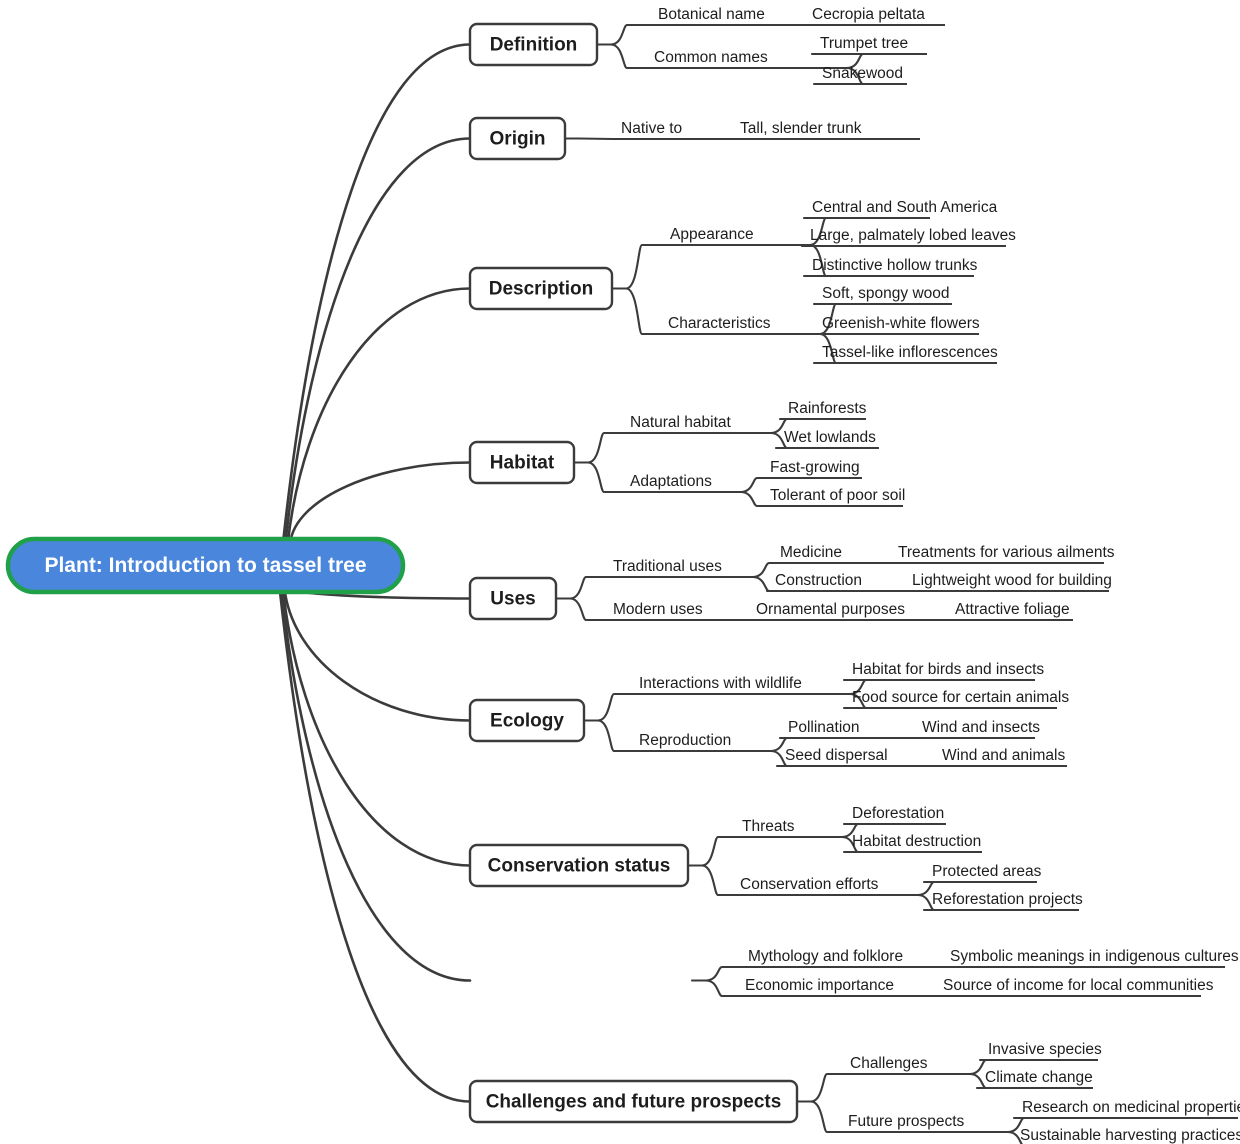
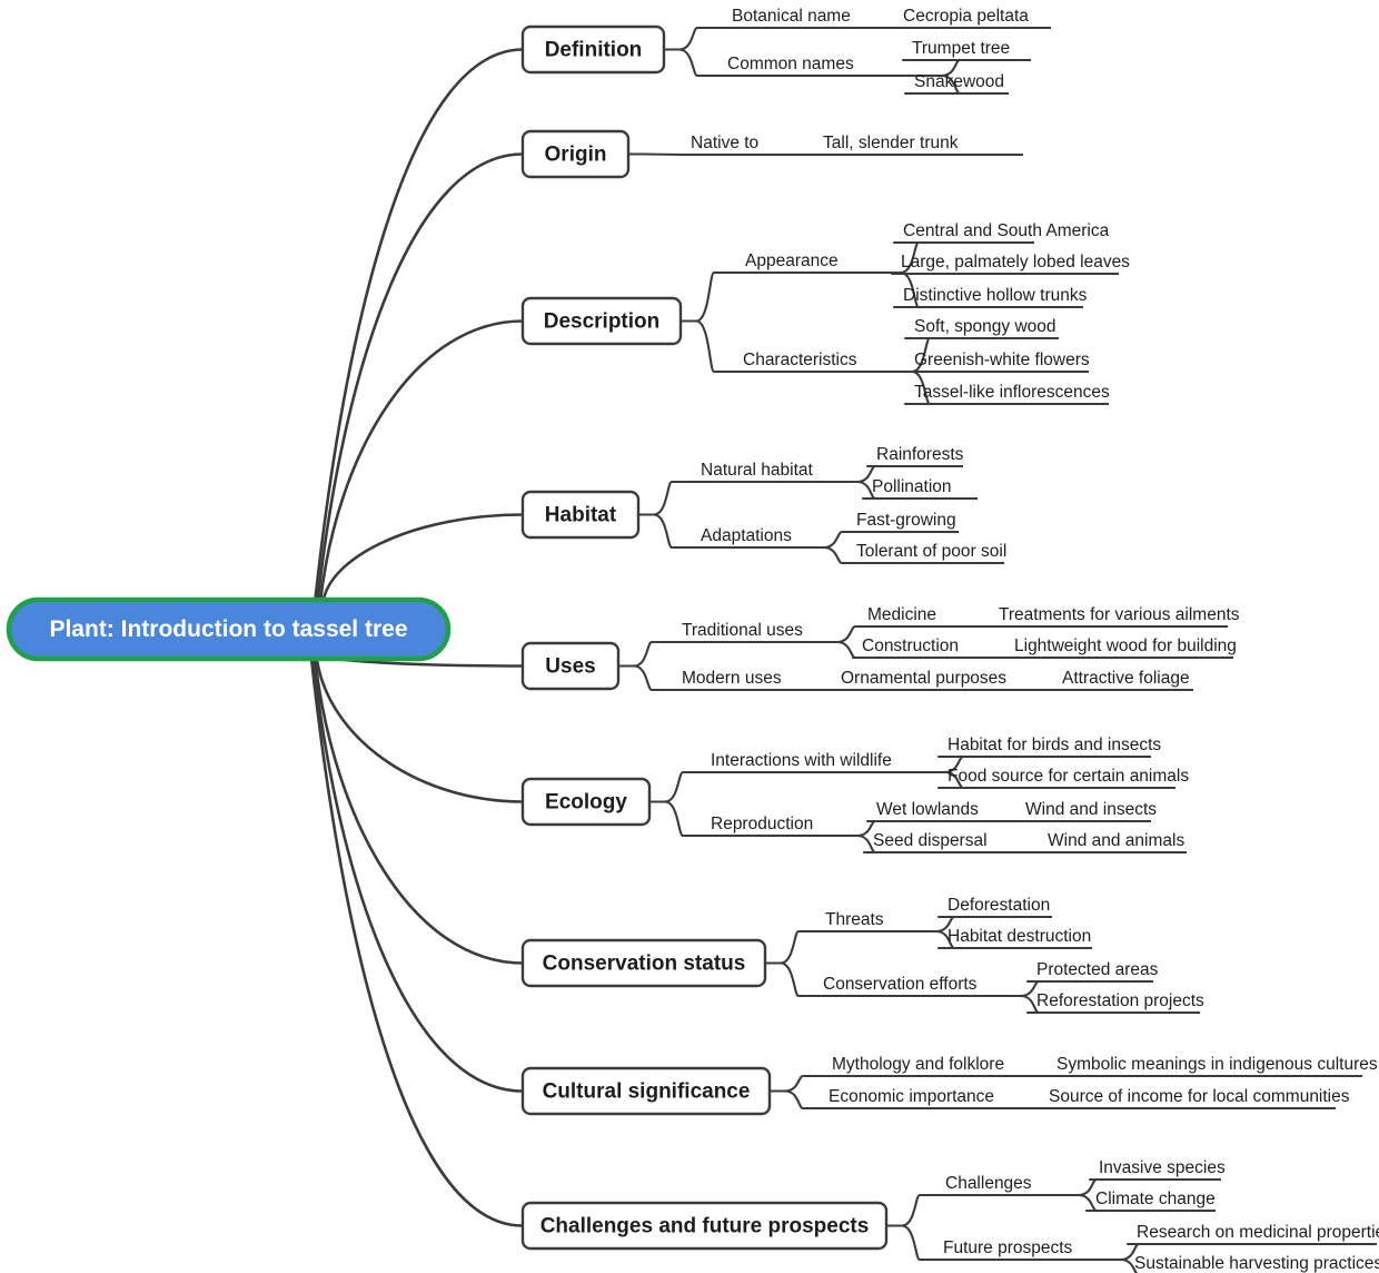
  Plant: Introduction to tassel tree
  Definition
  Botanical name
  Cecropia peltata
  Common names
  Trumpet tree
  Snakewood
  Origin
  Native to
  Tall, slender trunk
  Description
  Appearance
  Central and South America
  Large, palmately lobed leaves
  Distinctive hollow trunks
  Characteristics
  Soft, spongy wood
  Greenish-white flowers
  Tassel-like inflorescences
  Habitat
  Natural habitat
  Rainforests
- Wet lowlands
+ Pollination
  Adaptations
  Fast-growing
  Tolerant of poor soil
  Uses
  Traditional uses
  Medicine
  Treatments for various ailments
  Construction
  Lightweight wood for building
  Modern uses
  Ornamental purposes
  Attractive foliage
  Ecology
  Interactions with wildlife
  Habitat for birds and insects
  Food source for certain animals
  Reproduction
- Pollination
+ Wet lowlands
  Wind and insects
  Seed dispersal
  Wind and animals
  Conservation status
  Threats
  Deforestation
  Habitat destruction
  Conservation efforts
  Protected areas
  Reforestation projects
+ Cultural significance
  Mythology and folklore
  Symbolic meanings in indigenous cultures
  Economic importance
  Source of income for local communities
  Challenges and future prospects
  Challenges
  Invasive species
  Climate change
  Future prospects
  Research on medicinal properti
  Sustainable harvesting practices
